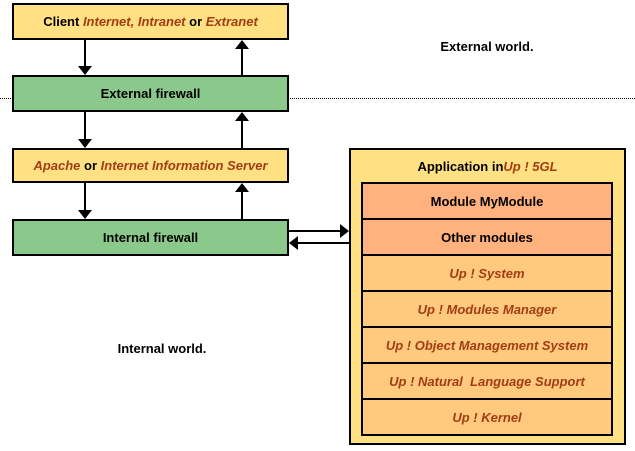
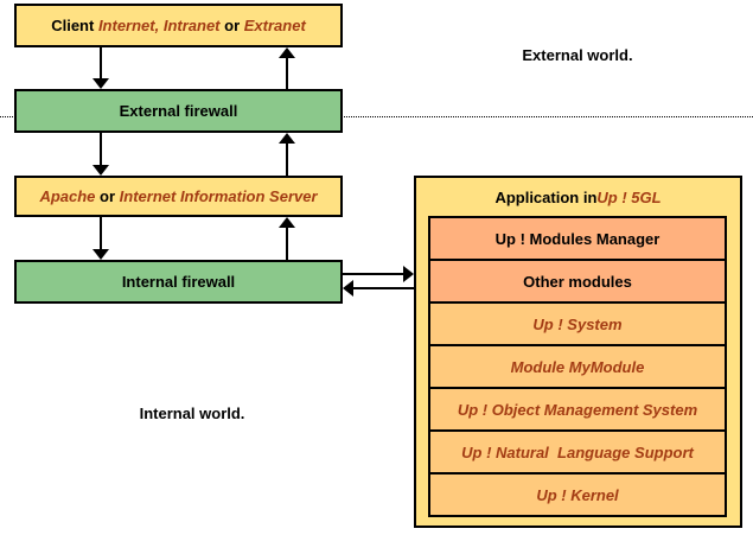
  External world.
  Internal world.
  Client Internet, Intranet or Extranet
  External firewall
  Apache or Internet Information Server
  Internal firewall
  Application in
  Up ! 5GL
- Module MyModule
+ Up ! Modules Manager
  Other modules
  Up ! System
- Up ! Modules Manager
+ Module MyModule
  Up ! Object Management System
  Up ! Natural Language Support
  Up ! Kernel
